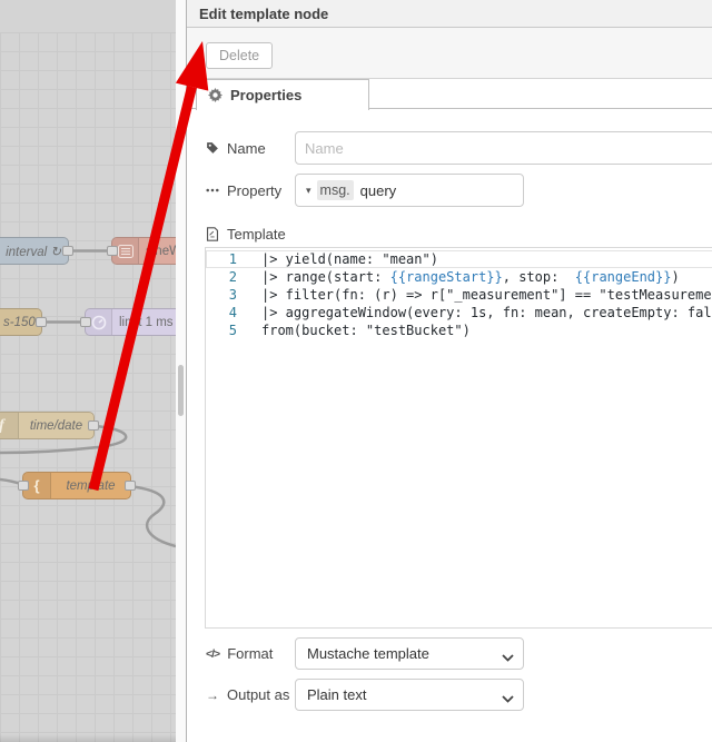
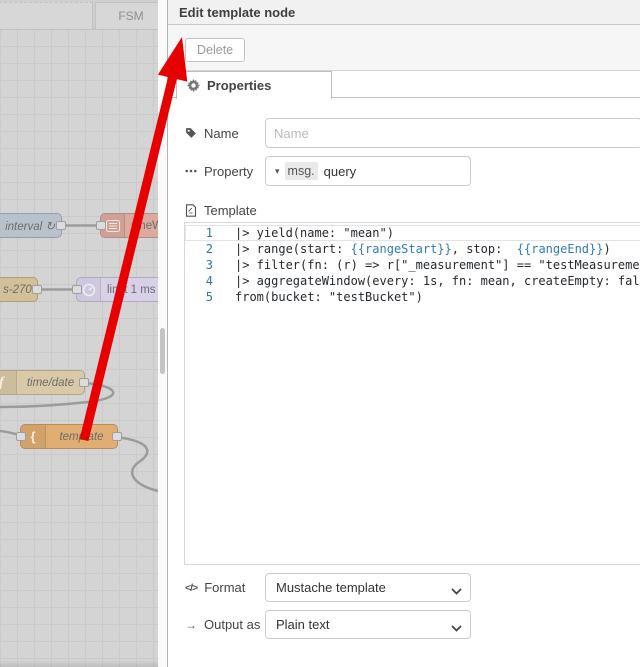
  interval ↻
- s-150
+ s-270
  lit 1 ms
  f
  time/date
  {
  temate
+ FSM
  Edit template node
  Delete
  Properties
  Name
  Name
  Property
  ▾
  msg.
  query
  Template
  1
  |> yield(name: "mean")
  2
  |> range(start: {{rangeStart}}, stop: {{rangeEnd}})
  3
  |> filter(fn: (r) => r["_measurement"] == "testMeasureme
  4
  |> aggregateWindow(every: 1s, fn: mean, createEmpty: fal
  5
  from(bucket: "testBucket")
  </>
  Format
  Mustache template
  →
  Output as
  Plain text
